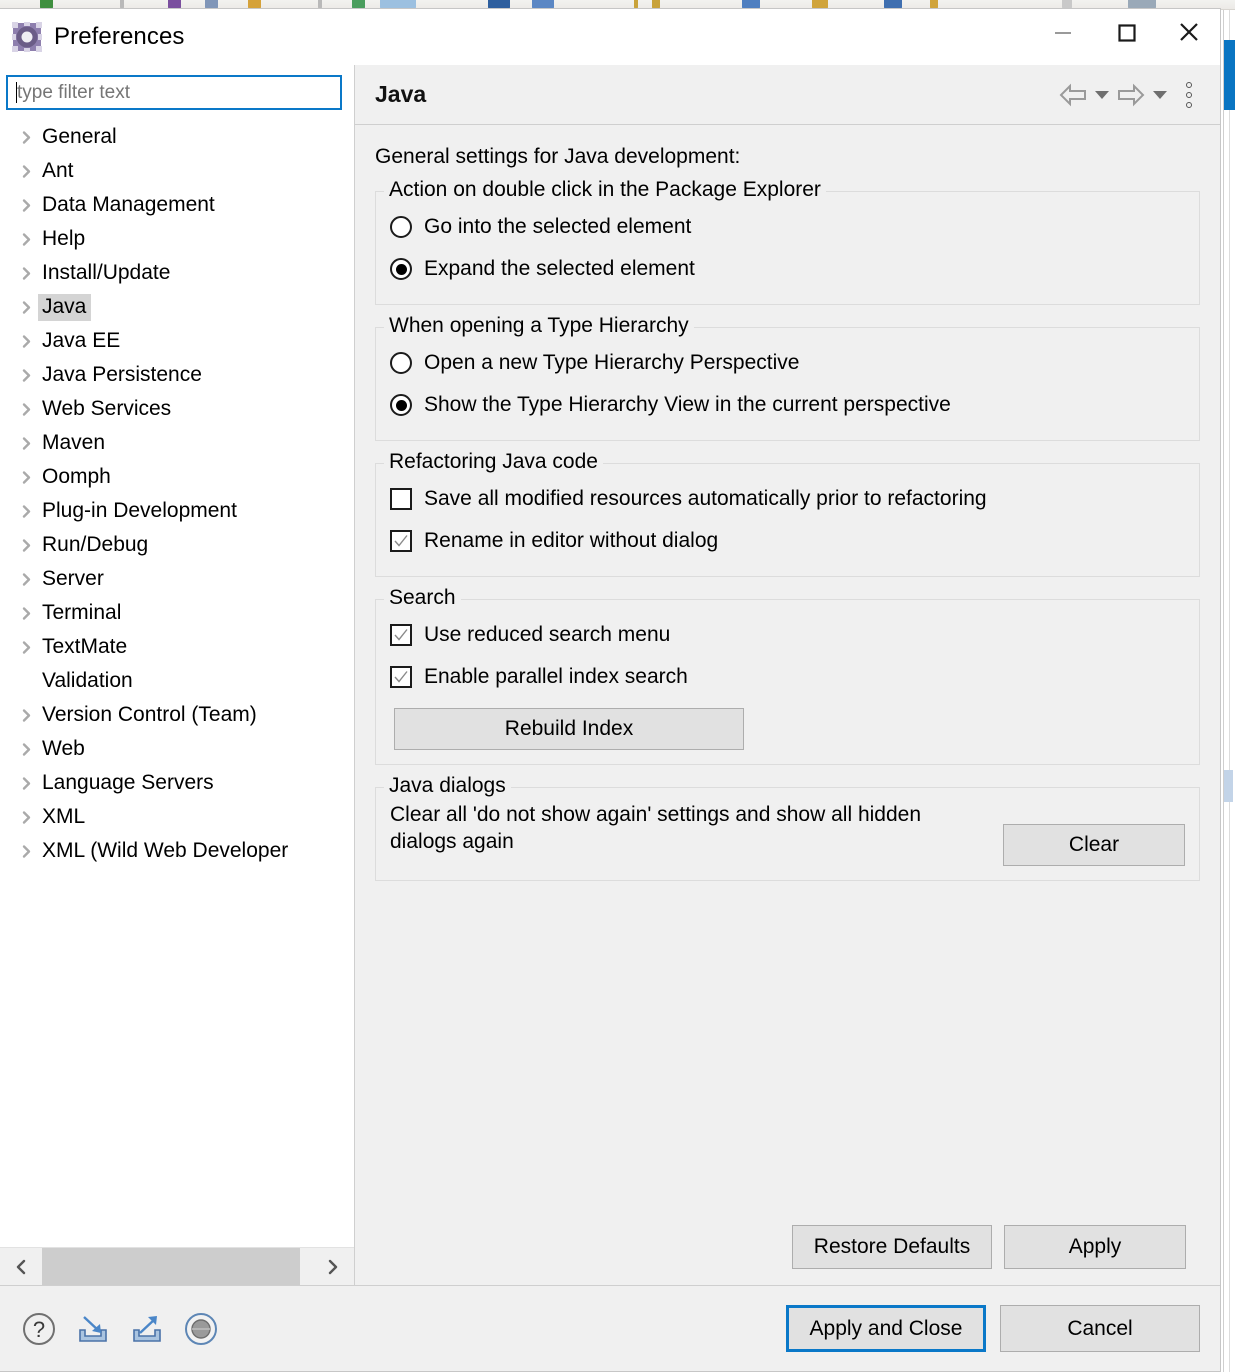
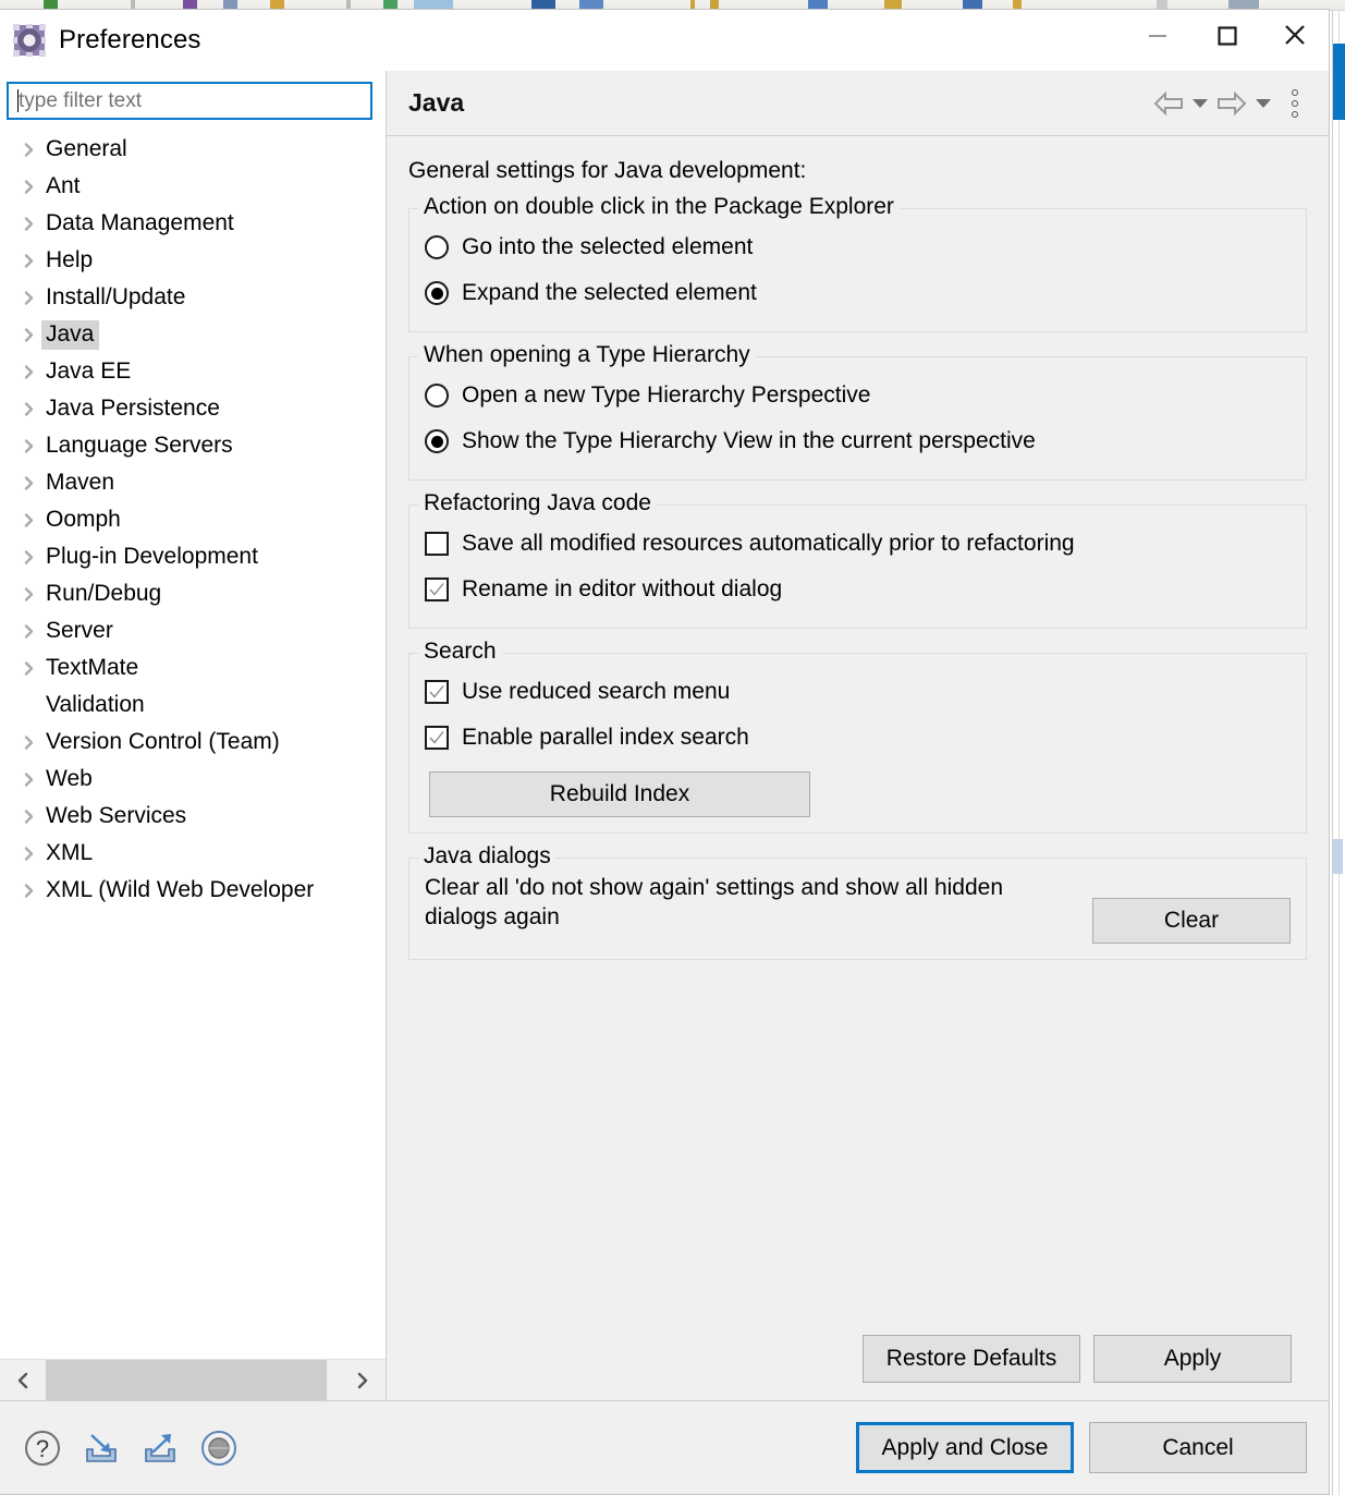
  Preferences
  type filter text
  General
  Ant
  Data Management
  Help
  Install/Update
  Java
  Java EE
  Java Persistence
- Web Services
+ Language Servers
  Maven
  Oomph
  Plug-in Development
  Run/Debug
  Server
- Terminal
  TextMate
  Validation
  Version Control (Team)
  Web
- Language Servers
+ Web Services
  XML
  XML (Wild Web Developer
  Java
  General settings for Java development:
  Action on double click in the Package Explorer
  Go into the selected element
  Expand the selected element
  When opening a Type Hierarchy
  Open a new Type Hierarchy Perspective
  Show the Type Hierarchy View in the current perspective
  Refactoring Java code
  Save all modified resources automatically prior to refactoring
  Rename in editor without dialog
  Search
  Use reduced search menu
  Enable parallel index search
  Rebuild Index
  Java dialogs
  Clear all 'do not show again' settings and show all hidden dialogs again
  Clear
  Restore Defaults
  Apply
  ?
  Apply and Close
  Cancel
